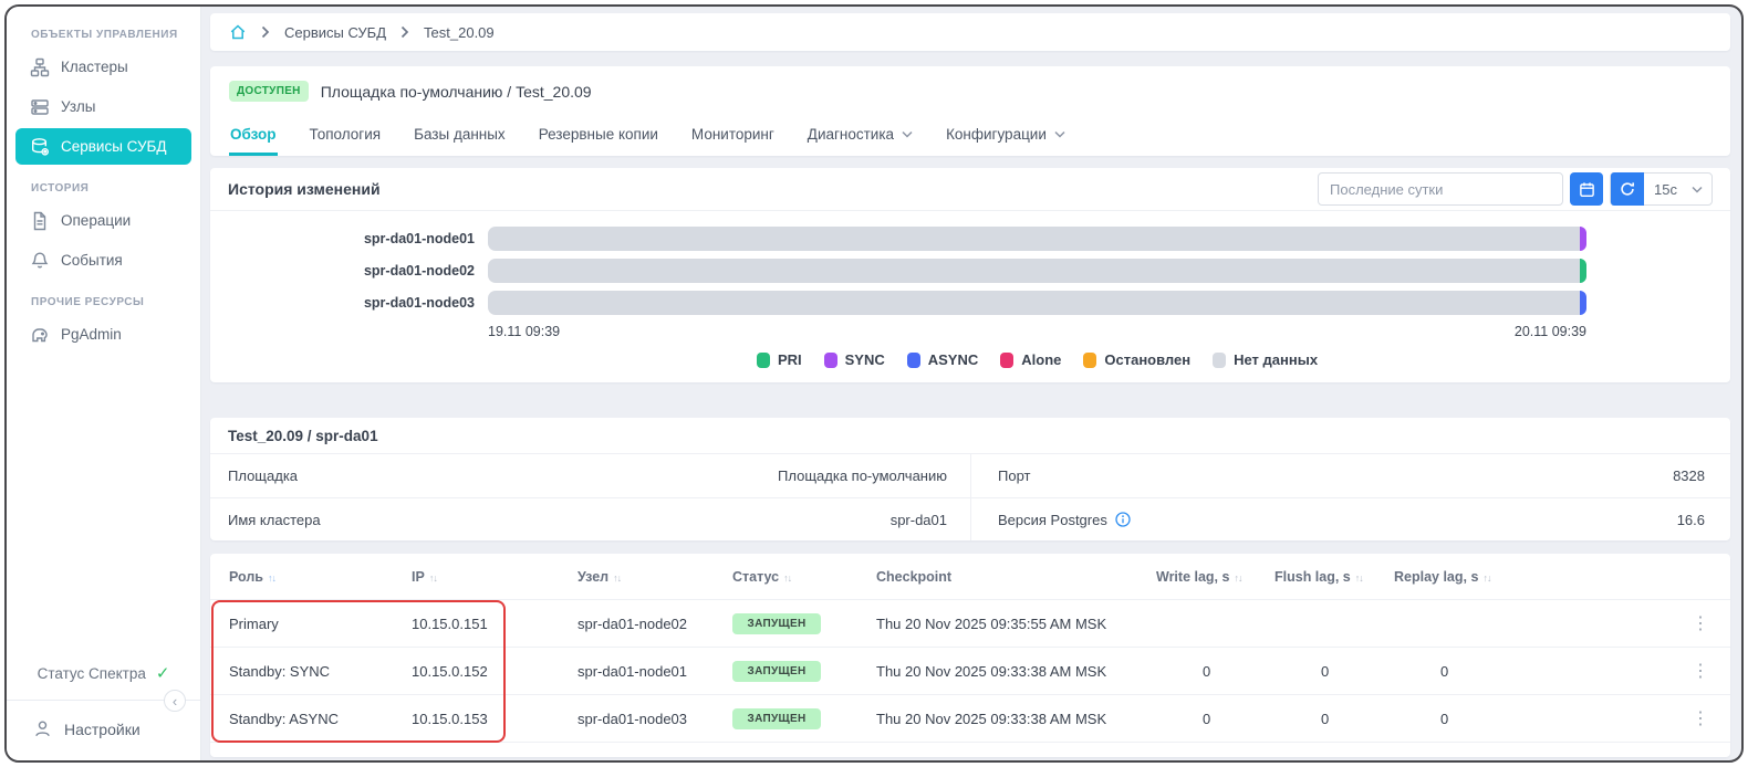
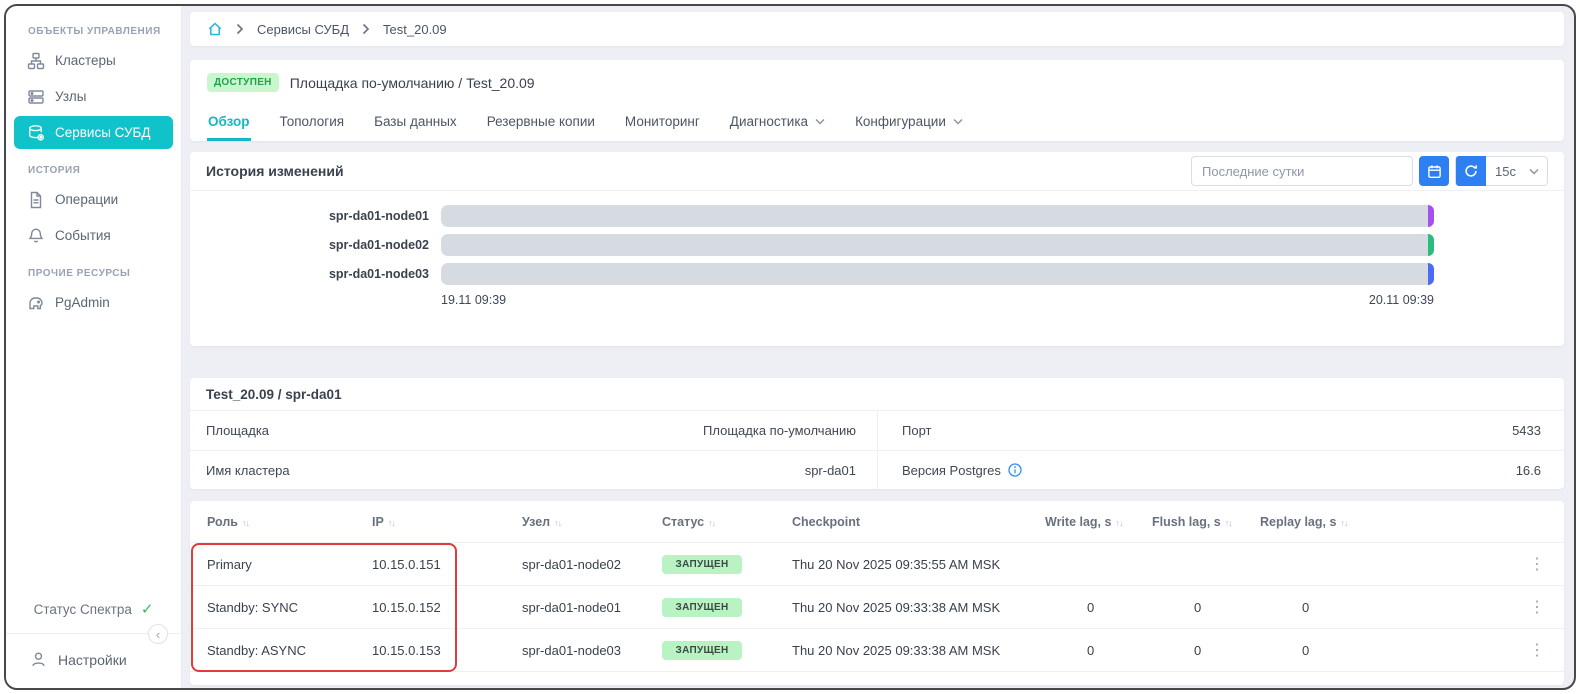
  ОБЪЕКТЫ УПРАВЛЕНИЯ
  Кластеры
  Узлы
  Сервисы СУБД
  ИСТОРИЯ
  Операции
  События
  ПРОЧИЕ РЕСУРСЫ
  PgAdmin
  Статус Спектра
  ✓
  ‹
  Настройки
  Сервисы СУБД
  Test_20.09
  ДОСТУПЕН
  Площадка по-умолчанию / Test_20.09
  Обзор
  Топология
  Базы данных
  Резервные копии
  Мониторинг
  Диагностика
  Конфигурации
  История изменений
  Последние сутки
  15с
  spr-da01-node01
  spr-da01-node02
  spr-da01-node03
  19.11 09:39
  20.11 09:39
- PRI
- SYNC
- ASYNC
- Alone
- Остановлен
- Нет данных
  Test_20.09 / spr-da01
  Площадка
  Площадка по-умолчанию
  Порт
- 8328
+ 5433
  Имя кластера
  spr-da01
  Версия Postgres
  16.6
  Роль ↑↓
  IP ↑↓
  Узел ↑↓
  Статус ↑↓
  Checkpoint
  Write lag, s ↑↓
  Flush lag, s ↑↓
  Replay lag, s ↑↓
  Primary
  10.15.0.151
  spr-da01-node02
  ЗАПУЩЕН
  Thu 20 Nov 2025 09:35:55 AM MSK
  ⋮
  Standby: SYNC
  10.15.0.152
  spr-da01-node01
  ЗАПУЩЕН
  Thu 20 Nov 2025 09:33:38 AM MSK
  0
  0
  0
  ⋮
  Standby: ASYNC
  10.15.0.153
  spr-da01-node03
  ЗАПУЩЕН
  Thu 20 Nov 2025 09:33:38 AM MSK
  0
  0
  0
  ⋮
